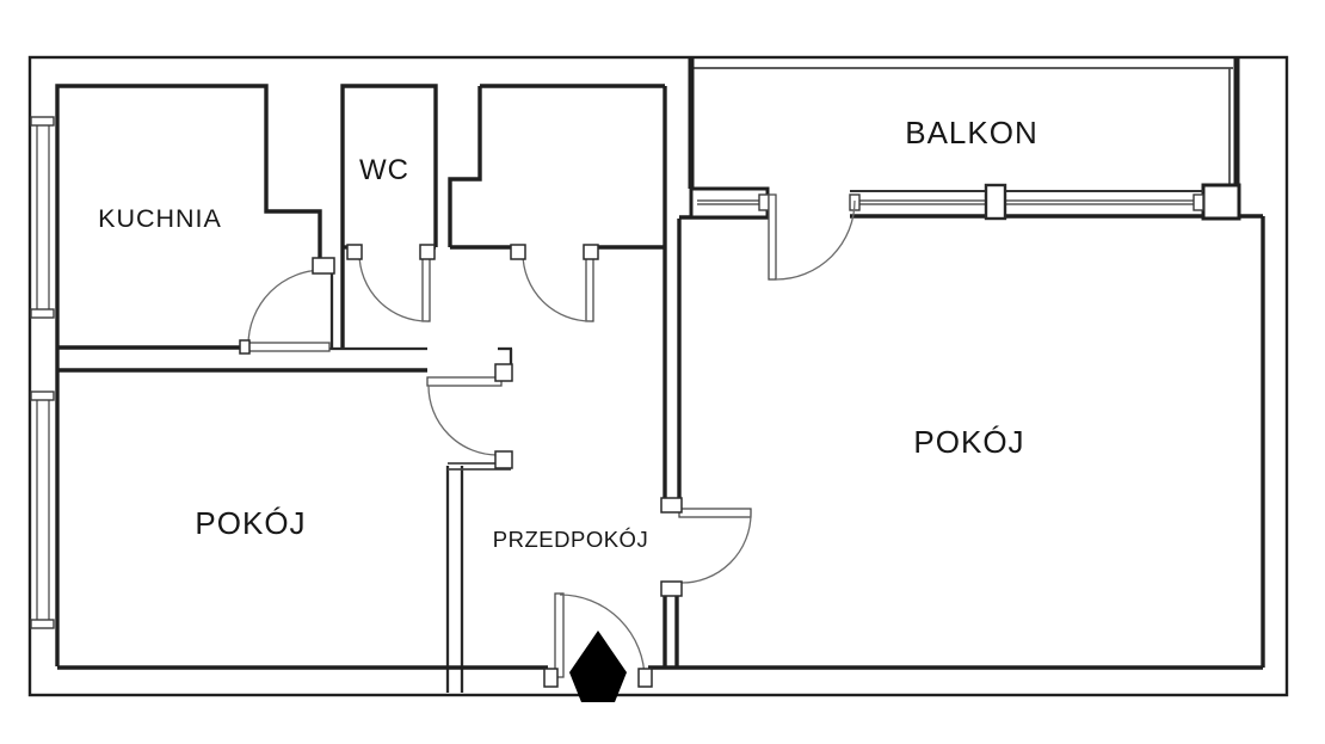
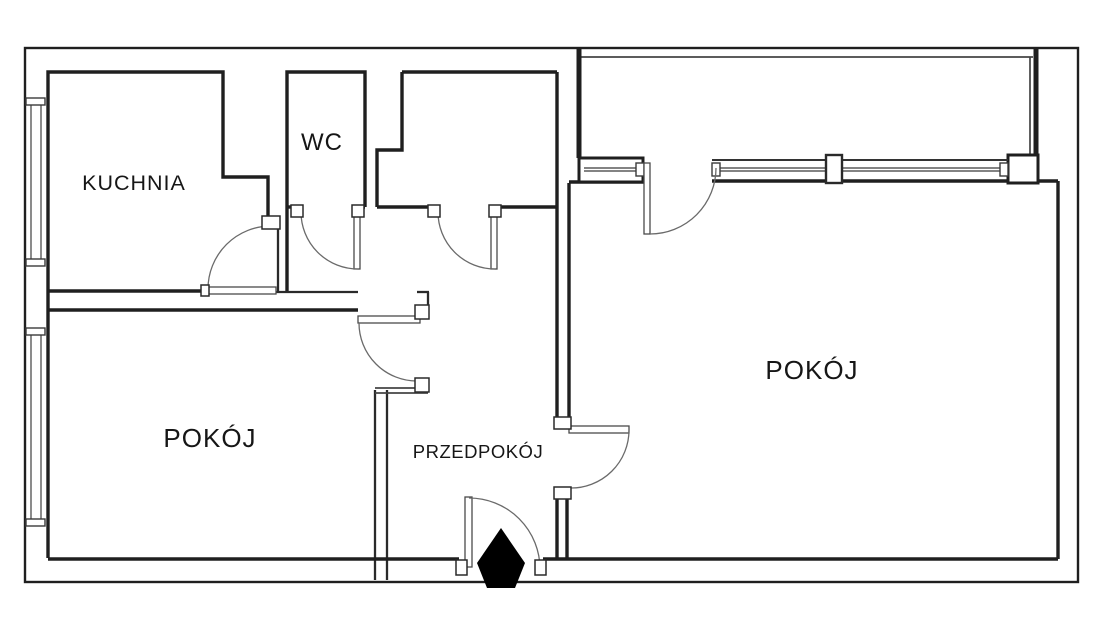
  KUCHNIA
  WC
- BALKON
  POKÓJ
  POKÓJ
  PRZEDPOKÓJ
